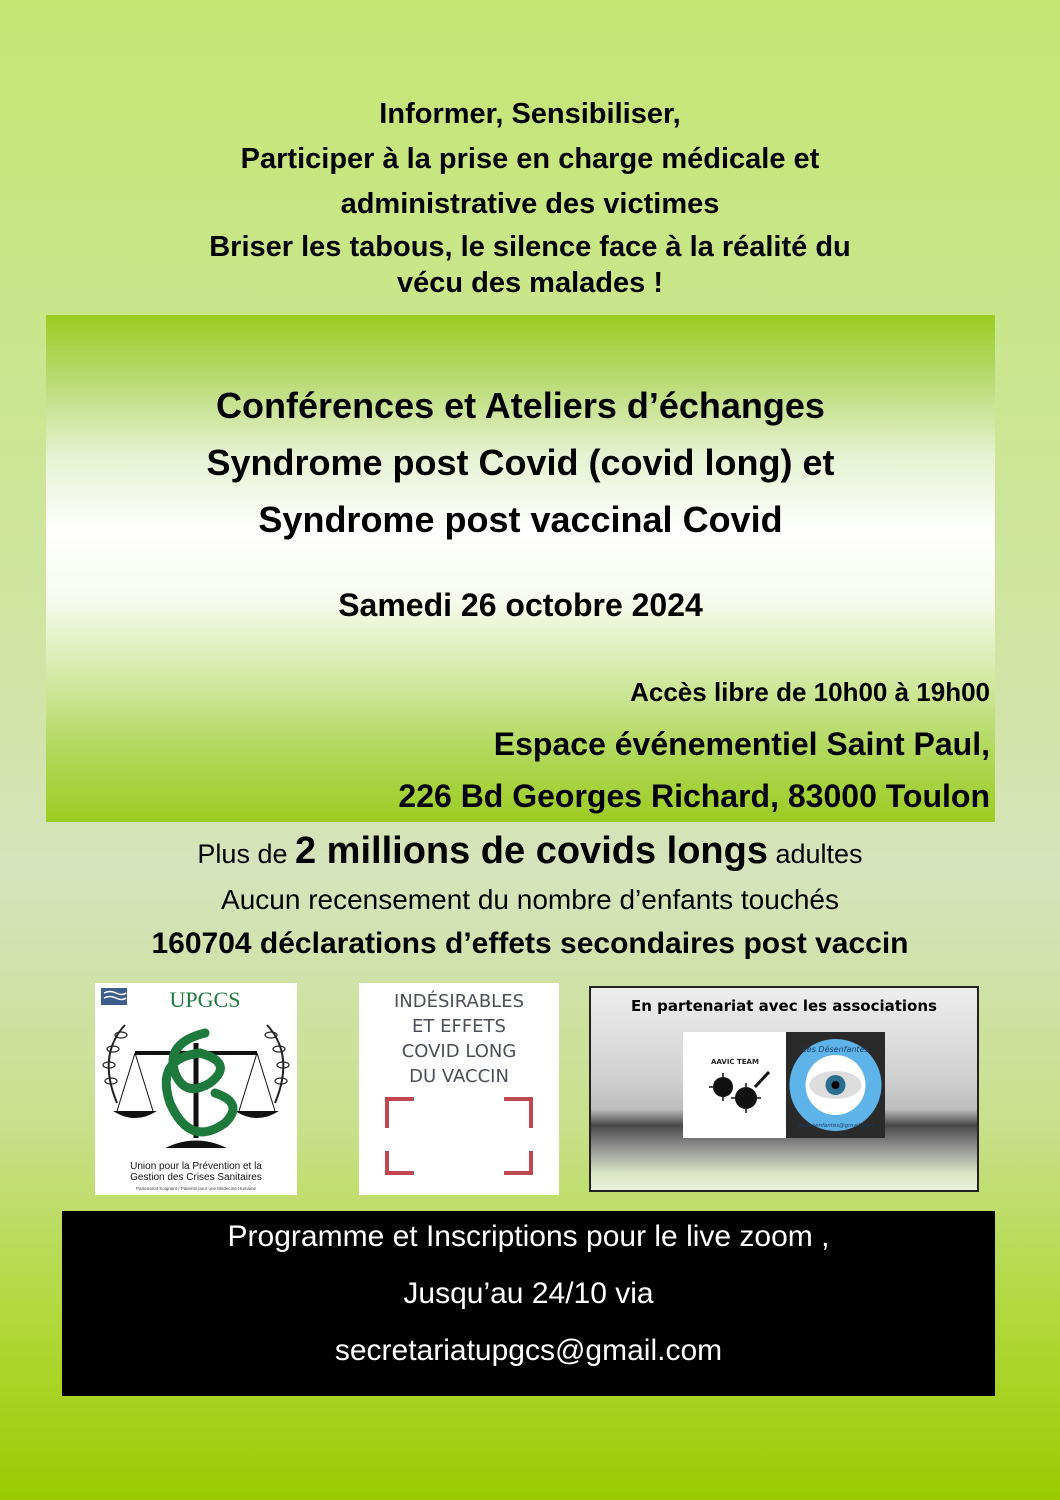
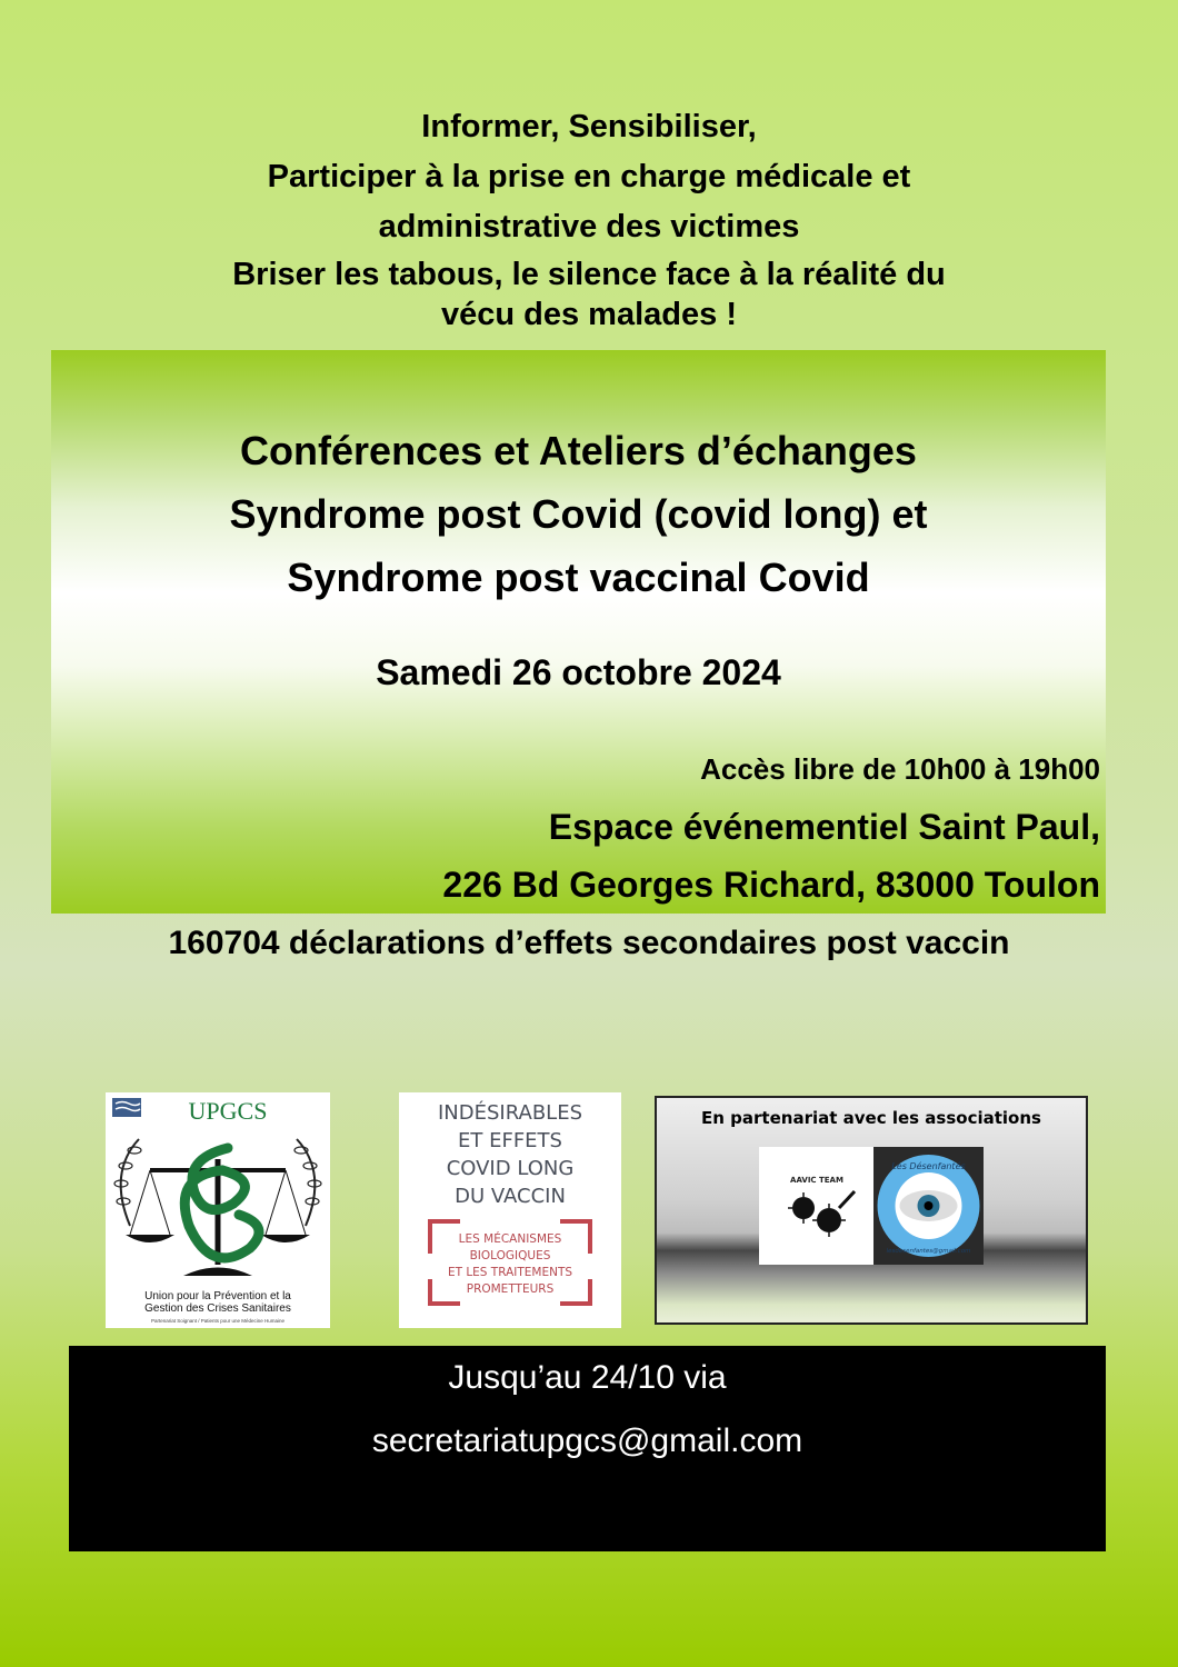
  Informer, Sensibiliser,
  Participer à la prise en charge médicale et
  administrative des victimes
  Briser les tabous, le silence face à la réalité du
  vécu des malades !
  Conférences et Ateliers d’échanges
  Syndrome post Covid (covid long) et
  Syndrome post vaccinal Covid
  Samedi 26 octobre 2024
  Accès libre de 10h00 à 19h00
  Espace événementiel Saint Paul,
  226 Bd Georges Richard, 83000 Toulon
- Plus de 2 millions de covids longs adultes
- Aucun recensement du nombre d’enfants touchés
  160704 déclarations d’effets secondaires post vaccin
  UPGCS
  Union pour la Prévention et la
  Gestion des Crises Sanitaires
  INDÉSIRABLES
  ET EFFETS
  COVID LONG
  DU VACCIN
+ LES MÉCANISMES
+ BIOLOGIQUES
+ ET LES TRAITEMENTS
+ PROMETTEURS
  En partenariat avec les associations
  AAVIC TEAM
  Les Désenfantés
- Programme et Inscriptions pour le live zoom ,
  Jusqu’au 24/10 via
  secretariatupgcs@gmail.com
